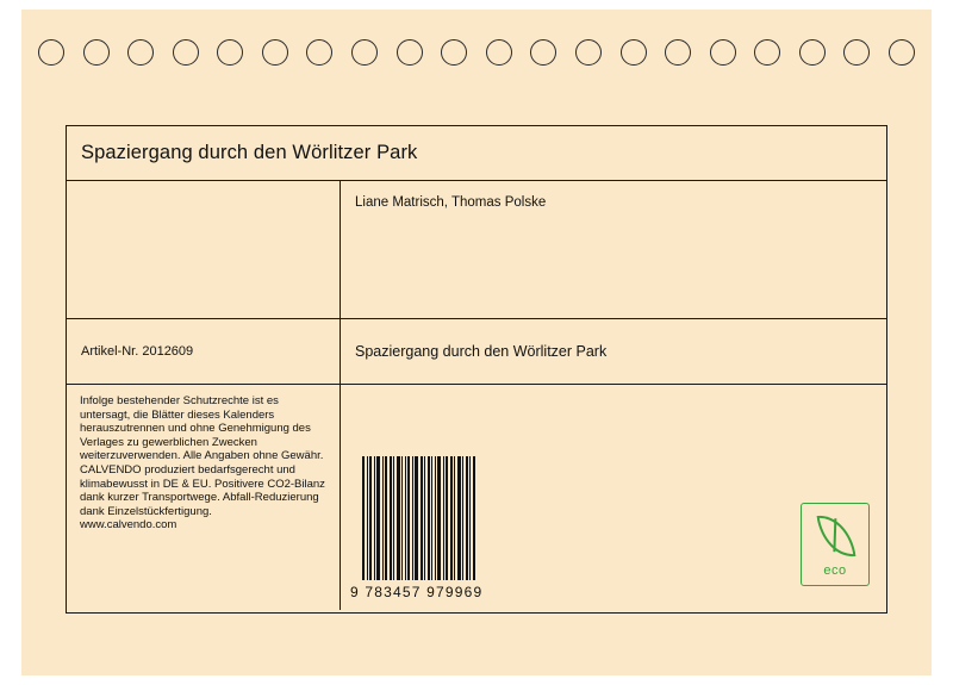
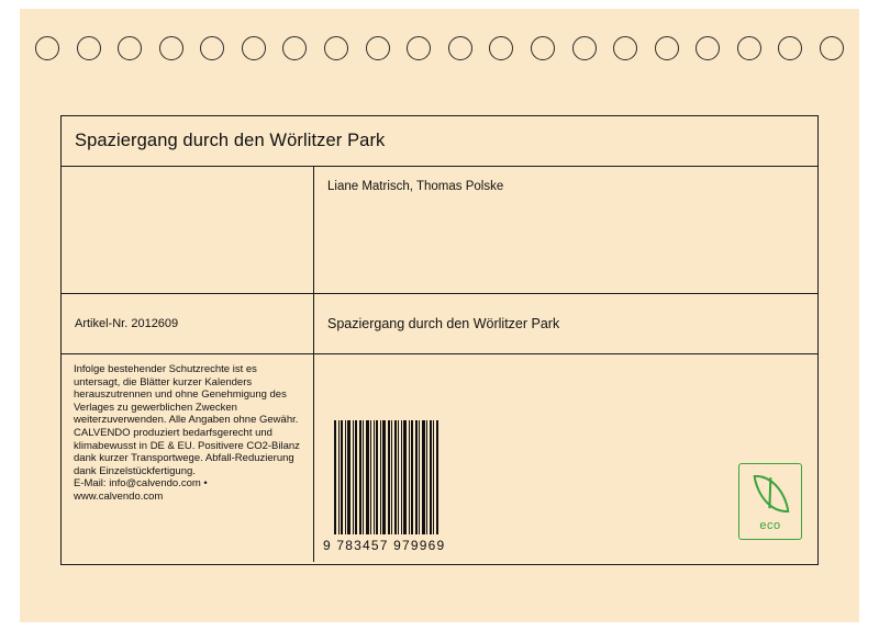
  Spaziergang durch den Wörlitzer Park
  Liane Matrisch, Thomas Polske
  Artikel-Nr. 2012609
  Spaziergang durch den Wörlitzer Park
- Infolge bestehender Schutzrechte ist es untersagt, die Blätter dieses Kalenders herauszutrennen und ohne Genehmigung des Verlages zu gewerblichen Zwecken weiterzuverwenden. Alle Angaben ohne Gewähr.
+ Infolge bestehender Schutzrechte ist es untersagt, die Blätter kurzer Kalenders herauszutrennen und ohne Genehmigung des Verlages zu gewerblichen Zwecken weiterzuverwenden. Alle Angaben ohne Gewähr.
  CALVENDO produziert bedarfsgerecht und klimabewusst in DE & EU. Positivere CO2-Bilanz dank kurzer Transportwege. Abfall-Reduzierung dank Einzelstückfertigung.
+ E-Mail: info@calvendo.com •
  www.calvendo.com
  9 783457 979969
  eco
